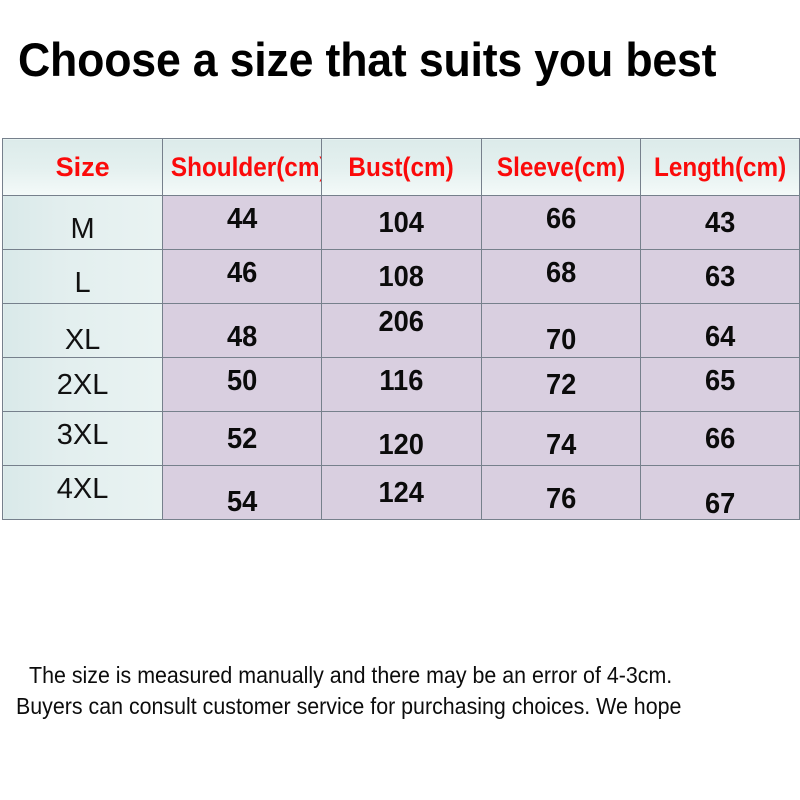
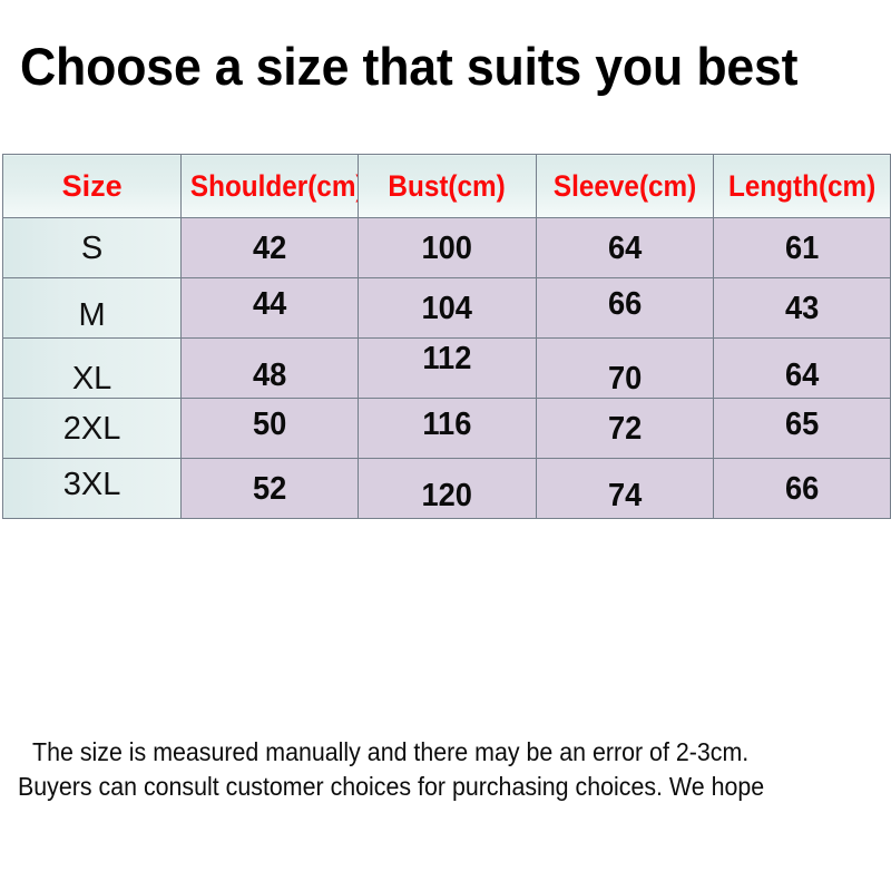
  Choose a size that suits you best
  Size	Shoulder(cm	Bust(cm)	Sleeve(cm)	Length(cm)
+ S	42	100	64	61
  M	44	104	66	43
- L	46	108	68	63
- XL	48	206	70	64
+ XL	48	112	70	64
  2XL	50	116	72	65
  3XL	52	120	74	66
- 4XL	54	124	76	67
- The size is measured manually and there may be an error of 4-3cm.
+ The size is measured manually and there may be an error of 2-3cm.
- Buyers can consult customer service for purchasing choices. We hope
+ Buyers can consult customer choices for purchasing choices. We hope
